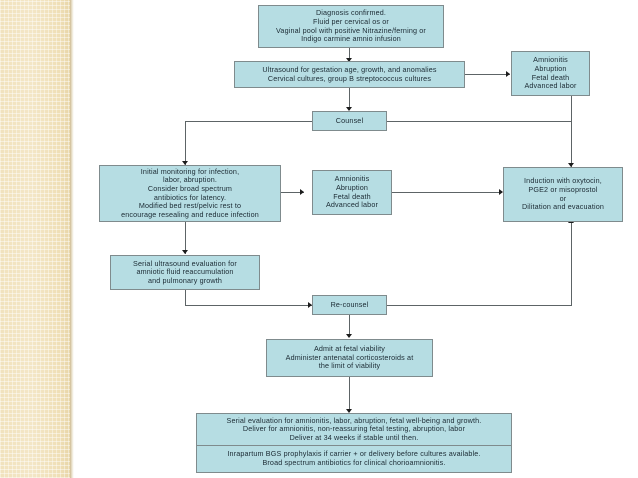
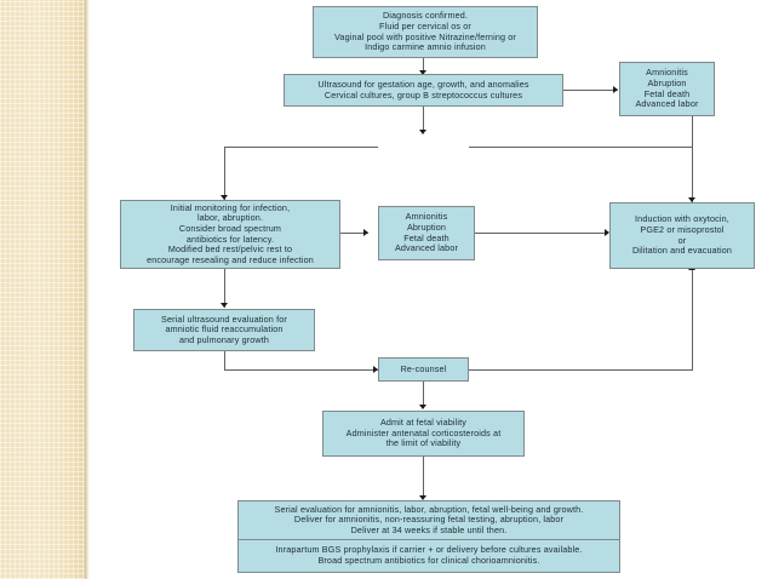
  Diagnosis confirmed.
  Fluid per cervical os or
  Vaginal pool with positive Nitrazine/ferning or
  Indigo carmine amnio infusion
  Ultrasound for gestation age, growth, and anomalies
  Cervical cultures, group B streptococcus cultures
  Amnionitis
  Abruption
  Fetal death
  Advanced labor
- Counsel
  Initial monitoring for infection,
  labor, abruption.
  Consider broad spectrum
  antibiotics for latency.
  Modified bed rest/pelvic rest to
  encourage resealing and reduce infection
  Amnionitis
  Abruption
  Fetal death
  Advanced labor
  Induction with oxytocin,
  PGE2 or misoprostol
  or
  Dilitation and evacuation
  Serial ultrasound evaluation for
  amniotic fluid reaccumulation
  and pulmonary growth
  Re-counsel
  Admit at fetal viability
  Administer antenatal corticosteroids at
  the limit of viability
  Serial evaluation for amnionitis, labor, abruption, fetal well-being and growth.
  Deliver for amnionitis, non-reassuring fetal testing, abruption, labor
  Deliver at 34 weeks if stable until then.
  Inrapartum BGS prophylaxis if carrier + or delivery before cultures available.
  Broad spectrum antibiotics for clinical chorioamnionitis.
